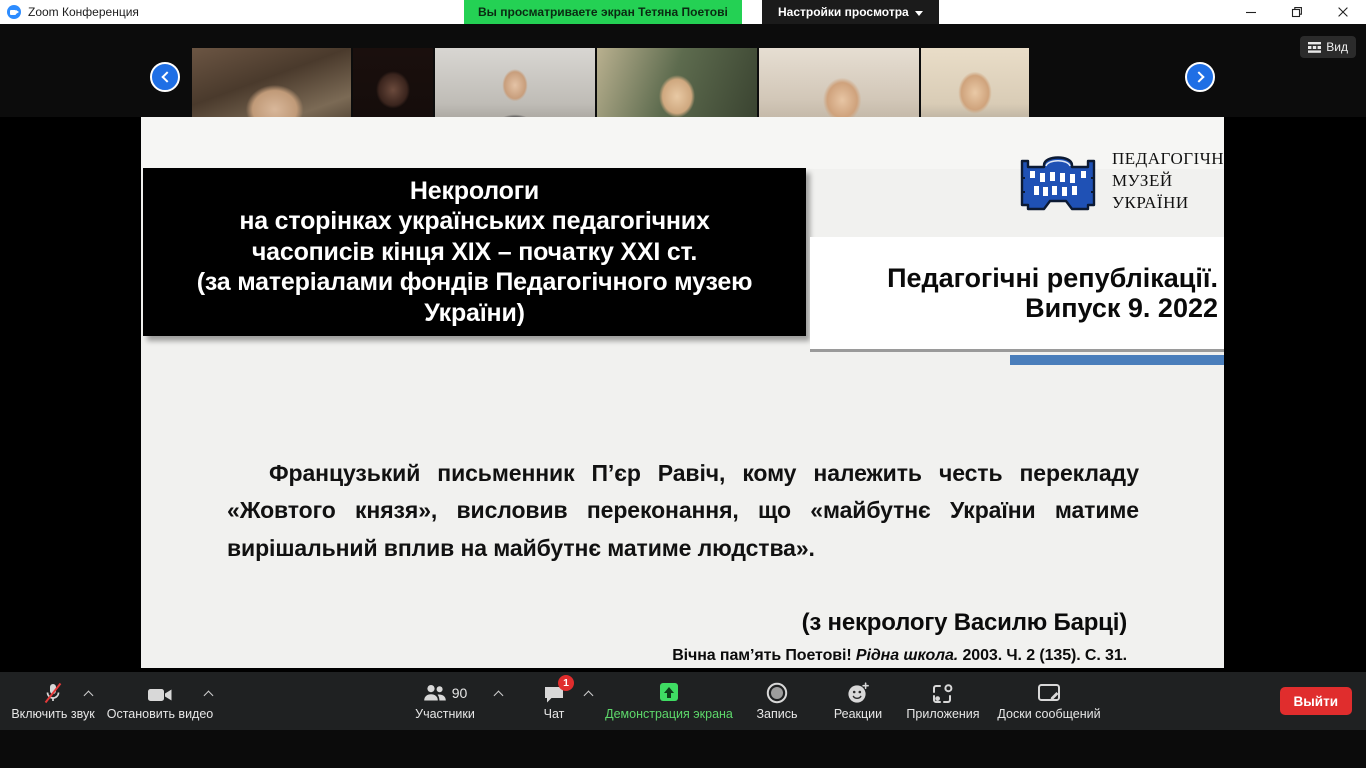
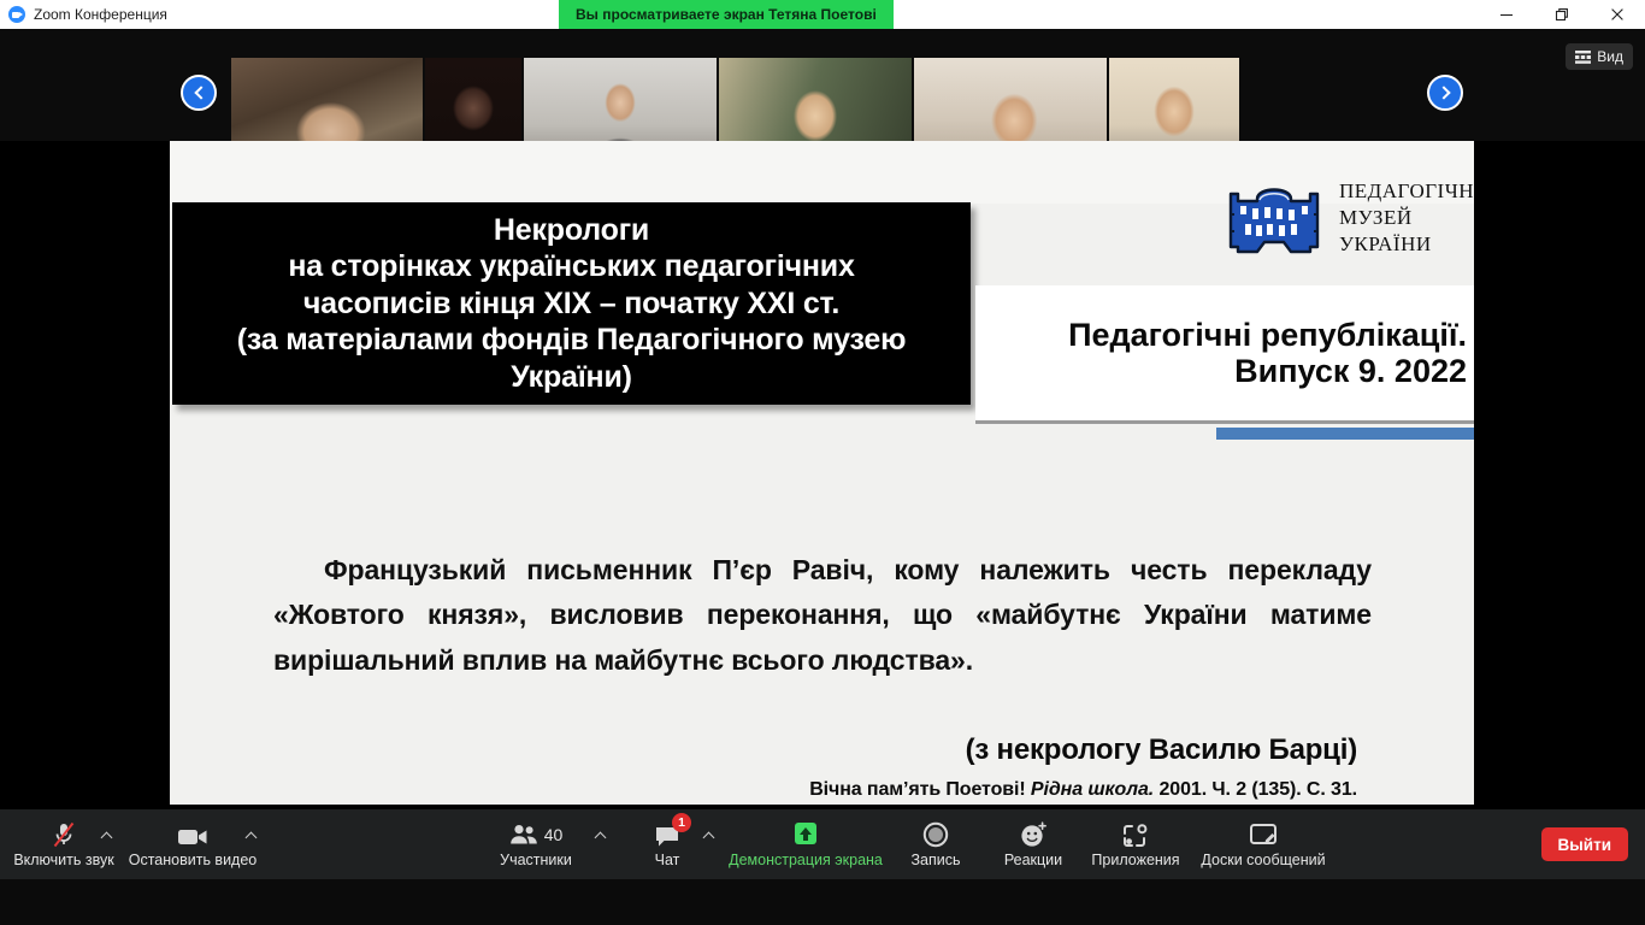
  Zoom Конференция
  Вы просматриваете экран Тетяна Поетові
- Настройки просмотра
  Вид
  Некрологи
  на сторінках українських педагогічних
  часописів кінця XIX – початку XXI ст.
  (за матеріалами фондів Педагогічного музею
  України)
  ПЕДАГОГІЧН
  МУЗЕЙ
  УКРАЇНИ
  Педагогічні републікації.
  Випуск 9. 2022
- Французький письменник П’єр Равіч, кому належить честь перекладу «Жовтого князя», висловив переконання, що «майбутнє України матиме вирішальний вплив на майбутнє матиме людства».
+ Французький письменник П’єр Равіч, кому належить честь перекладу «Жовтого князя», висловив переконання, що «майбутнє України матиме вирішальний вплив на майбутнє всього людства».
  (з некрологу Василю Барці)
- Вічна пам’ять Поетові! Рідна школа. 2003. Ч. 2 (135). С. 31.
+ Вічна пам’ять Поетові! Рідна школа. 2001. Ч. 2 (135). С. 31.
  Включить звук
  Остановить видео
- 90
+ 40
  Участники
  1
  Чат
  Демонстрация экрана
  Запись
  Реакции
  Приложения
  Доски сообщений
  Выйти
